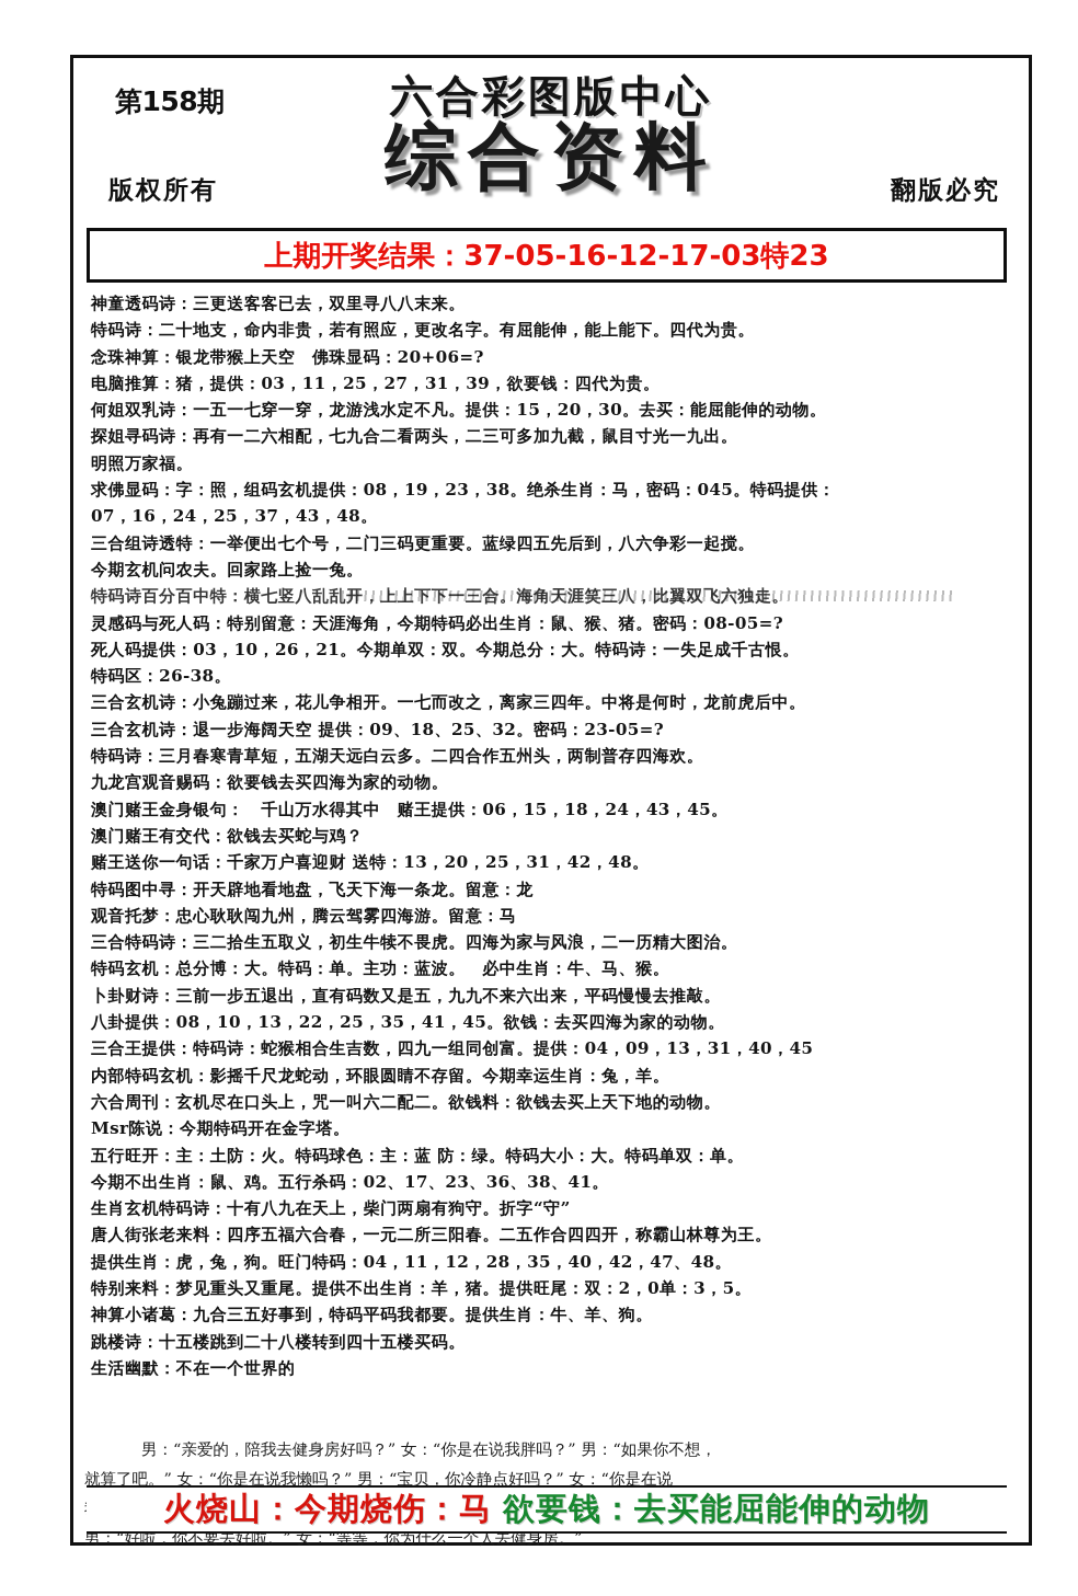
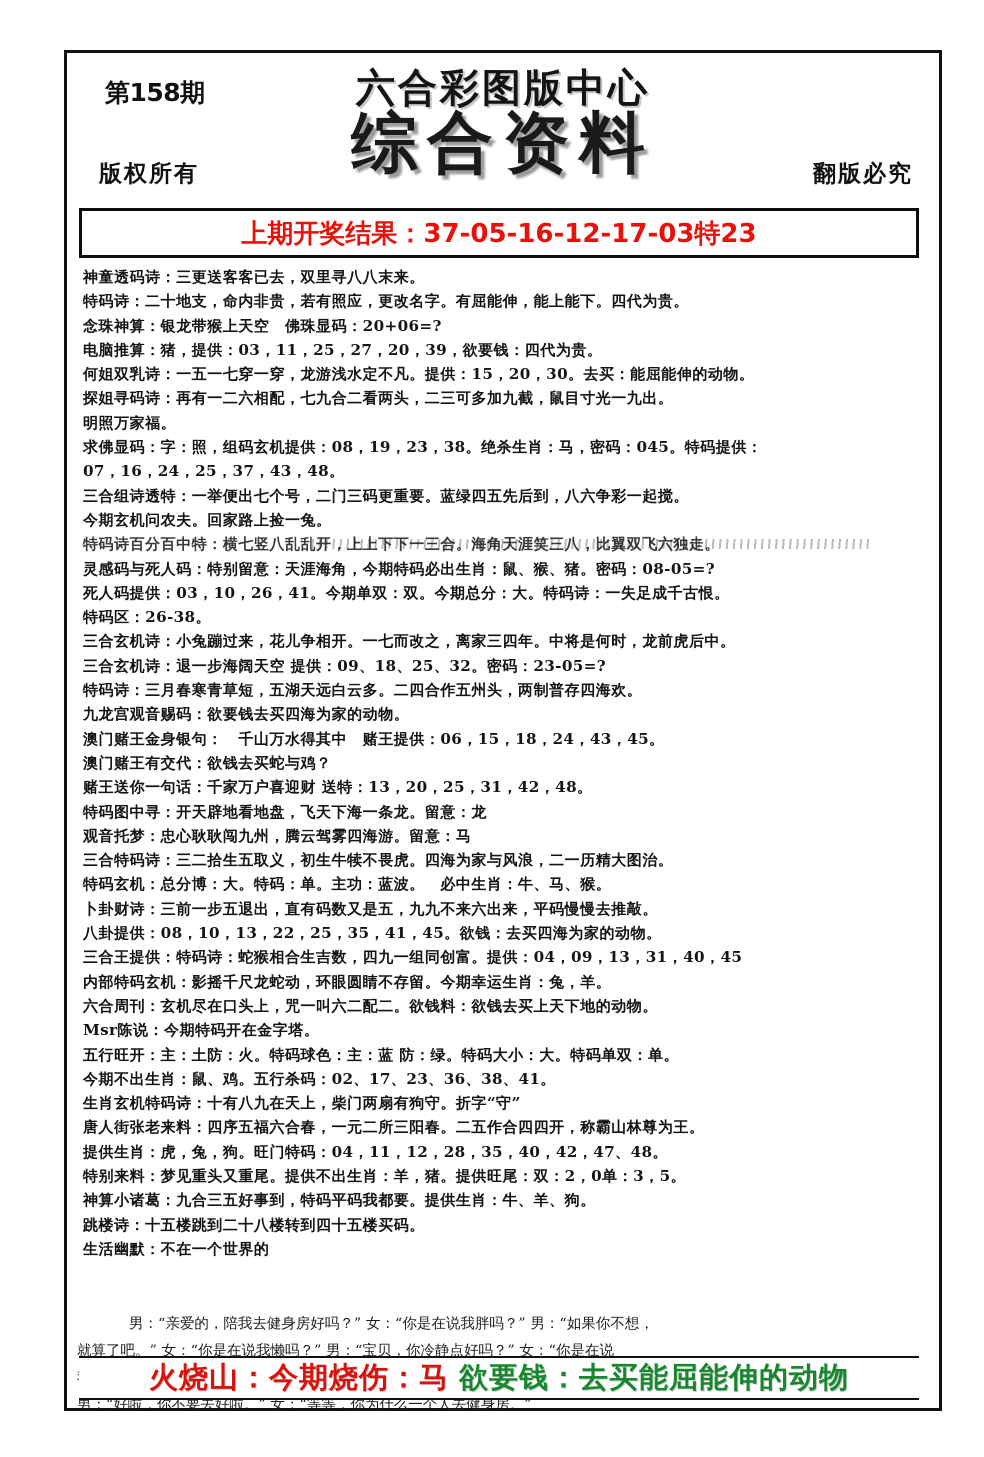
  第158期
  六合彩图版中心
  综合资料
  版权所有
  翻版必究
  上期开奖结果：37-05-16-12-17-03特23
  神童透码诗：三更送客客已去，双里寻八八末来。
  特码诗：二十地支，命内非贵，若有照应，更改名字。有屈能伸，能上能下。四代为贵。
  念珠神算：银龙带猴上天空 佛珠显码：20+06=?
- 电脑推算：猪，提供：03，11，25，27，31，39，欲要钱：四代为贵。
+ 电脑推算：猪，提供：03，11，25，27，20，39，欲要钱：四代为贵。
  何姐双乳诗：一五一七穿一穿，龙游浅水定不凡。提供：15，20，30。去买：能屈能伸的动物。
  探姐寻码诗：再有一二六相配，七九合二看两头，二三可多加九截，鼠目寸光一九出。
  明照万家福。
  求佛显码：字：照，组码玄机提供：08，19，23，38。绝杀生肖：马，密码：045。特码提供：
  07，16，24，25，37，43，48。
  三合组诗透特：一举便出七个号，二门三码更重要。蓝绿四五先后到，八六争彩一起搅。
  今期玄机问农夫。回家路上捡一兔。
  特码诗百分百中特：横七竖八乱乱开，上上下下一三合。海角天涯笑三八，比翼双飞六独走。
  灵感码与死人码：特别留意：天涯海角，今期特码必出生肖：鼠、猴、猪。密码：08-05=?
- 死人码提供：03，10，26，21。今期单双：双。今期总分：大。特码诗：一失足成千古恨。
+ 死人码提供：03，10，26，41。今期单双：双。今期总分：大。特码诗：一失足成千古恨。
  特码区：26-38。
  三合玄机诗：小兔蹦过来，花儿争相开。一七而改之，离家三四年。中将是何时，龙前虎后中。
  三合玄机诗：退一步海阔天空 提供：09、18、25、32。密码：23-05=?
  特码诗：三月春寒青草短，五湖天远白云多。二四合作五州头，两制普存四海欢。
  九龙宫观音赐码：欲要钱去买四海为家的动物。
  澳门赌王金身银句： 千山万水得其中 赌王提供：06，15，18，24，43，45。
  澳门赌王有交代：欲钱去买蛇与鸡？
  赌王送你一句话：千家万户喜迎财 送特：13，20，25，31，42，48。
  特码图中寻：开天辟地看地盘，飞天下海一条龙。留意：龙
  观音托梦：忠心耿耿闯九州，腾云驾雾四海游。留意：马
  三合特码诗：三二拾生五取义，初生牛犊不畏虎。四海为家与风浪，二一历精大图治。
  特码玄机：总分博：大。特码：单。主功：蓝波。 必中生肖：牛、马、猴。
  卜卦财诗：三前一步五退出，直有码数又是五，九九不来六出来，平码慢慢去推敲。
  八卦提供：08，10，13，22，25，35，41，45。欲钱：去买四海为家的动物。
  三合王提供：特码诗：蛇猴相合生吉数，四九一组同创富。提供：04，09，13，31，40，45
  内部特码玄机：影摇千尺龙蛇动，环眼圆睛不存留。今期幸运生肖：兔，羊。
  六合周刊：玄机尽在口头上，咒一叫六二配二。欲钱料：欲钱去买上天下地的动物。
  Msr陈说：今期特码开在金字塔。
  五行旺开：主：土防：火。特码球色：主：蓝 防：绿。特码大小：大。特码单双：单。
  今期不出生肖：鼠、鸡。五行杀码：02、17、23、36、38、41。
  生肖玄机特码诗：十有八九在天上，柴门两扇有狗守。折字“守”
  唐人街张老来料：四序五福六合春，一元二所三阳春。二五作合四四开，称霸山林尊为王。
  提供生肖：虎，兔，狗。旺门特码：04，11，12，28，35，40，42，47、48。
  特别来料：梦见重头又重尾。提供不出生肖：羊，猪。提供旺尾：双：2，0单：3，5。
  神算小诸葛：九合三五好事到，特码平码我都要。提供生肖：牛、羊、狗。
  跳楼诗：十五楼跳到二十八楼转到四十五楼买码。
  生活幽默：不在一个世界的
  男：“亲爱的，陪我去健身房好吗？” 女：“你是在说我胖吗？” 男：“如果你不想，
  就算了吧。” 女：“你是在说我懒吗？” 男：“宝贝，你冷静点好吗？” 女：“你是在说
  男：“好啦，你不要去好啦。” 女：“等等，你为什么一个人去健身房。”
  火烧山：今期烧伤：马
  欲要钱：去买能屈能伸的动物
